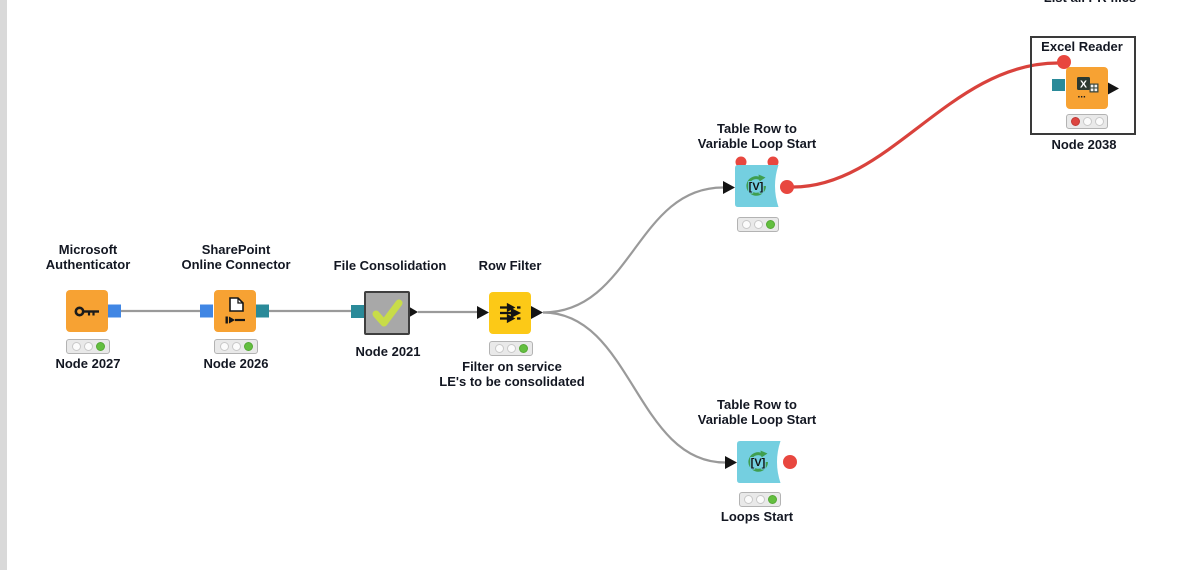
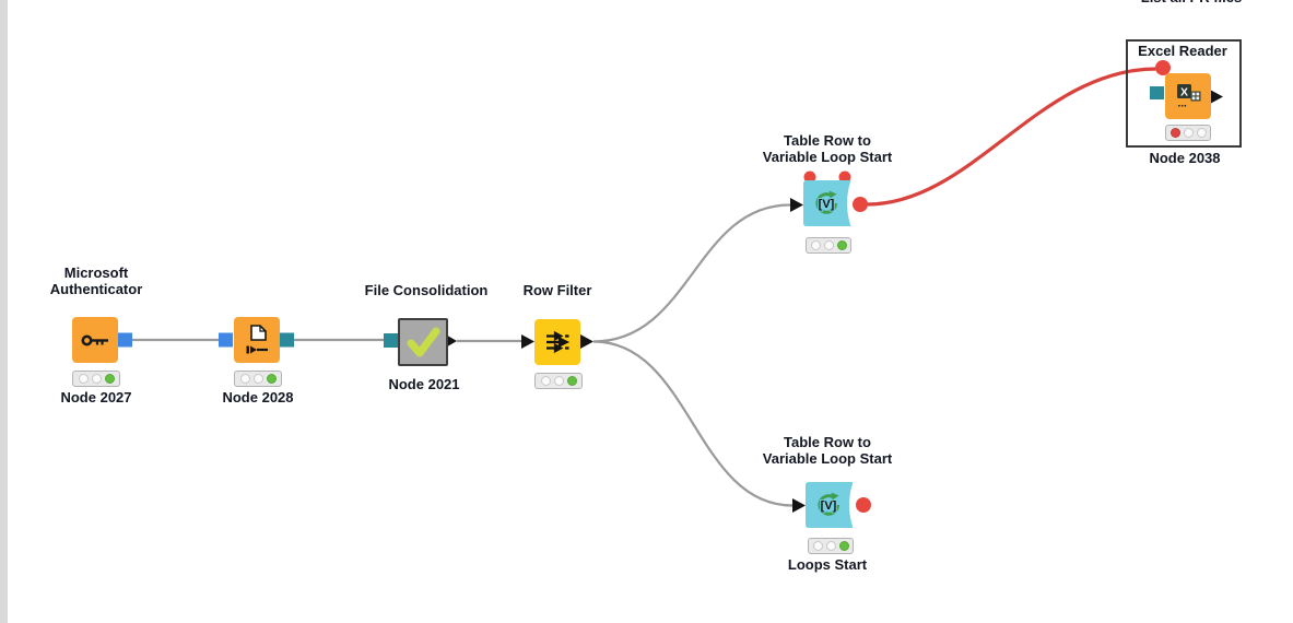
  Microsoft
  Authenticator
  Node 2027
- SharePoint
- Online Connector
- Node 2026
+ Node 2028
  File Consolidation
  Node 2021
  Row Filter
- Filter on service
- LE's to be consolidated
  Table Row to
  Variable Loop Start
  [V]
  Table Row to
  Variable Loop Start
  [V]
  Loops Start
  Excel Reader
  X
  ...
  Node 2038
